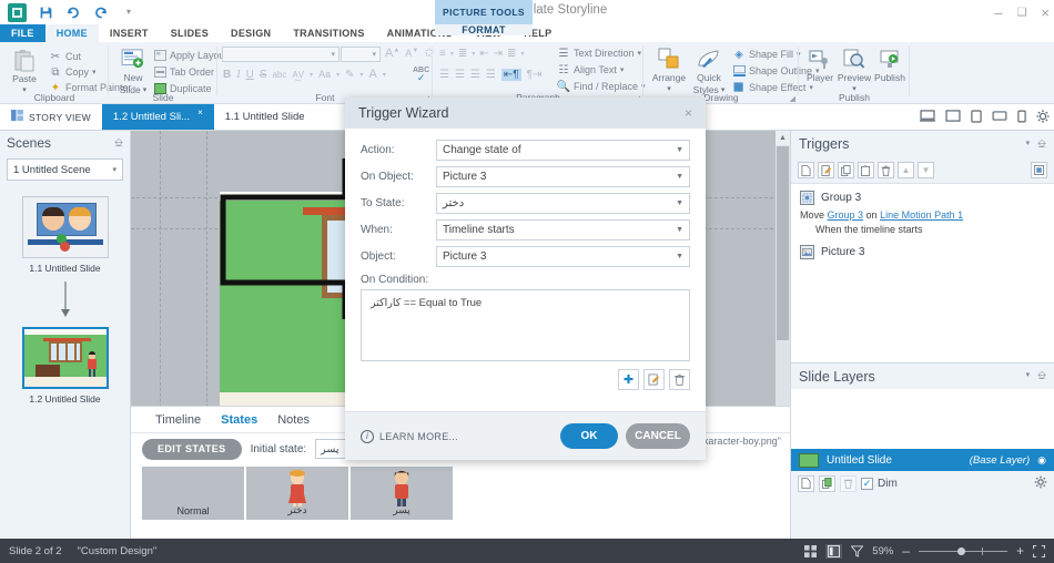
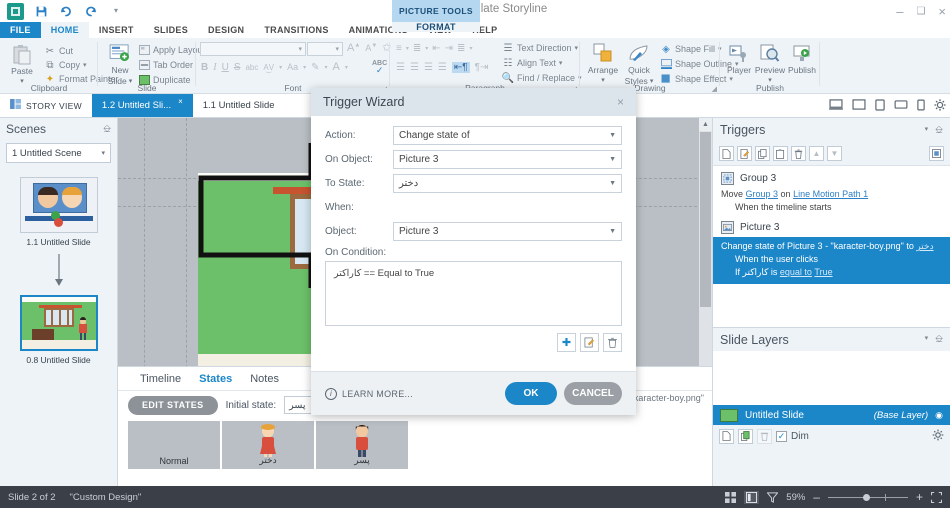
  ▾
  PICTURE TOOLS
  –
  ❑
  ×
  FILE
  HOME
  INSERT
  SLIDES
  DESIGN
  TRANSITIONS
  ANIMATI
  ELP
  FORMAT
  Paste
  ✂
  Cut
  ⧉
  Copy
  ✦
  Format Painter
  Clipboard
  New
  Slide
  Apply Lay
  Tab Order
  Duplicate
  Slide
  ✩
  B
  I
  U
  S
  abc
  A͜V
  Aa
  ✎
  A
  ✓
  Font
  ≡
  ≣
  ⇤
  ⇥
  ≣
  ☰
  ☰
  ☰
  ☰
  ⇤¶
  ¶⇥
  ☰
  Text Direction
  ☷
  Align Text
  🔍
  Find / Replace
  Arrange
  Quick
  Styles
  ◈
  Shape Fill
  Shape Outine
  Shape Effect
  Drawing
  Player
  Preview
  Publish
  Publish
  STORY VIEW
  1.2 Untitled Sli...
  ×
  1.1 Untitled Slide
  Scenes
  ⎒
  1 Untitled Scene
  1.1 Untitled Slide
- 1.2 Untitled Slide
+ 0.8 Untitled Slide
  Timeline
  States
  Notes
  EDIT STATES
  Initial state:
  پسر
  Normal
  دختر
  پسر
  Triggers
  ⎒
  ▲
  ▼
  Group 3
  Move Group 3 on Line Motion Path 1
  When the timeline starts
  Picture 3
+ Change state of Picture 3 - "karacter-boy.png" to دختر
+ When the user clicks
+ If کاراکتر is equal to True
  Slide Layers
  ⎒
  Untitled Slide
  (Base Layer)
  ◉
  ✓
  Dim
  Trigger Wizard
  ×
  Action:
  Change state of
  On Object:
  Picture 3
  To State:
  دختر
  When:
- Timeline starts
  Object:
  Picture 3
  On Condition:
  کاراکتر == Equal to True
  ✚
  i
  LEARN MORE...
  OK
  CANCEL
  Slide 2 of 2
  "Custom Design"
  59%
  –
  +
